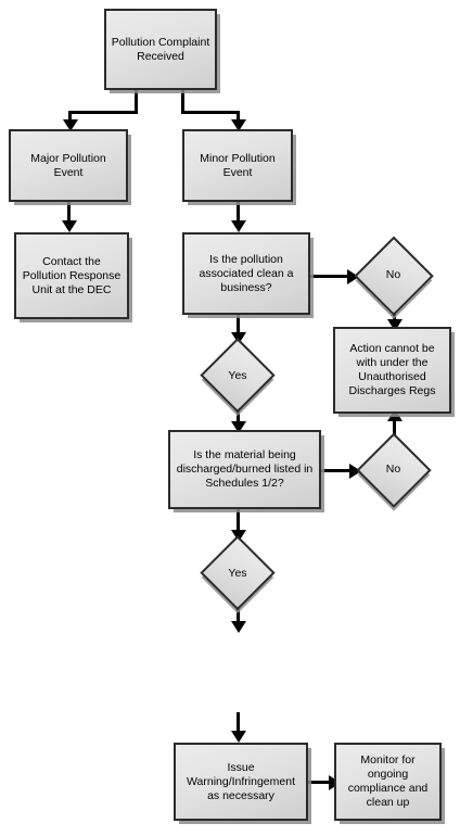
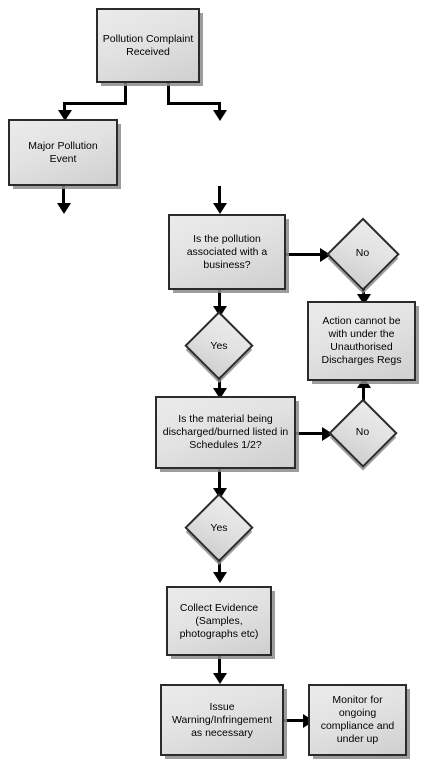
  Pollution Complaint Received
  Major Pollution Event
- Minor Pollution Event
- Contact the Pollution Response Unit at the DEC
- Is the pollution associated clean a business?
+ Is the pollution associated with a business?
  No
  Action cannot be with under the Unauthorised Discharges Regs
  Yes
  Is the material being discharged/burned listed in Schedules 1/2?
  No
  Yes
+ Collect Evidence (Samples, photographs etc)
  Issue Warning/Infringement as necessary
- Monitor for ongoing compliance and clean up
+ Monitor for ongoing compliance and under up
